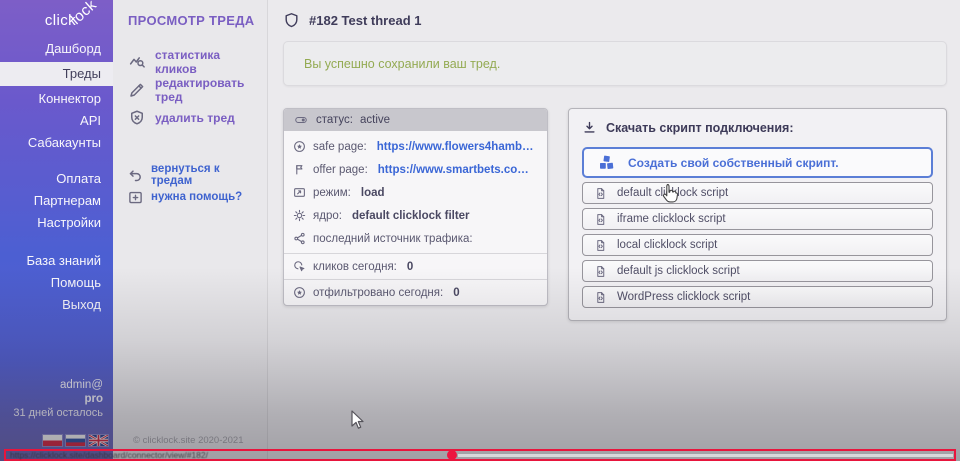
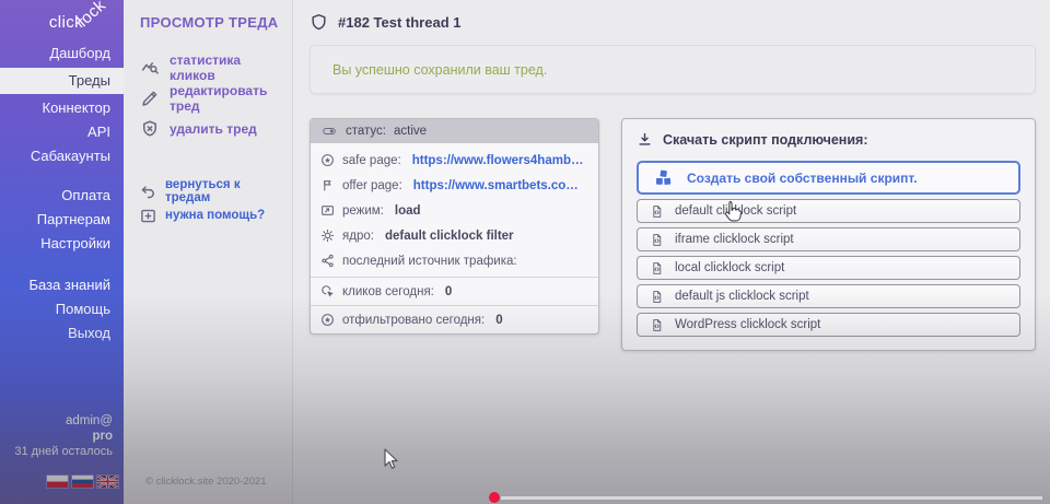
- https://clicklock.site/dashboard/connector/view/#182/
